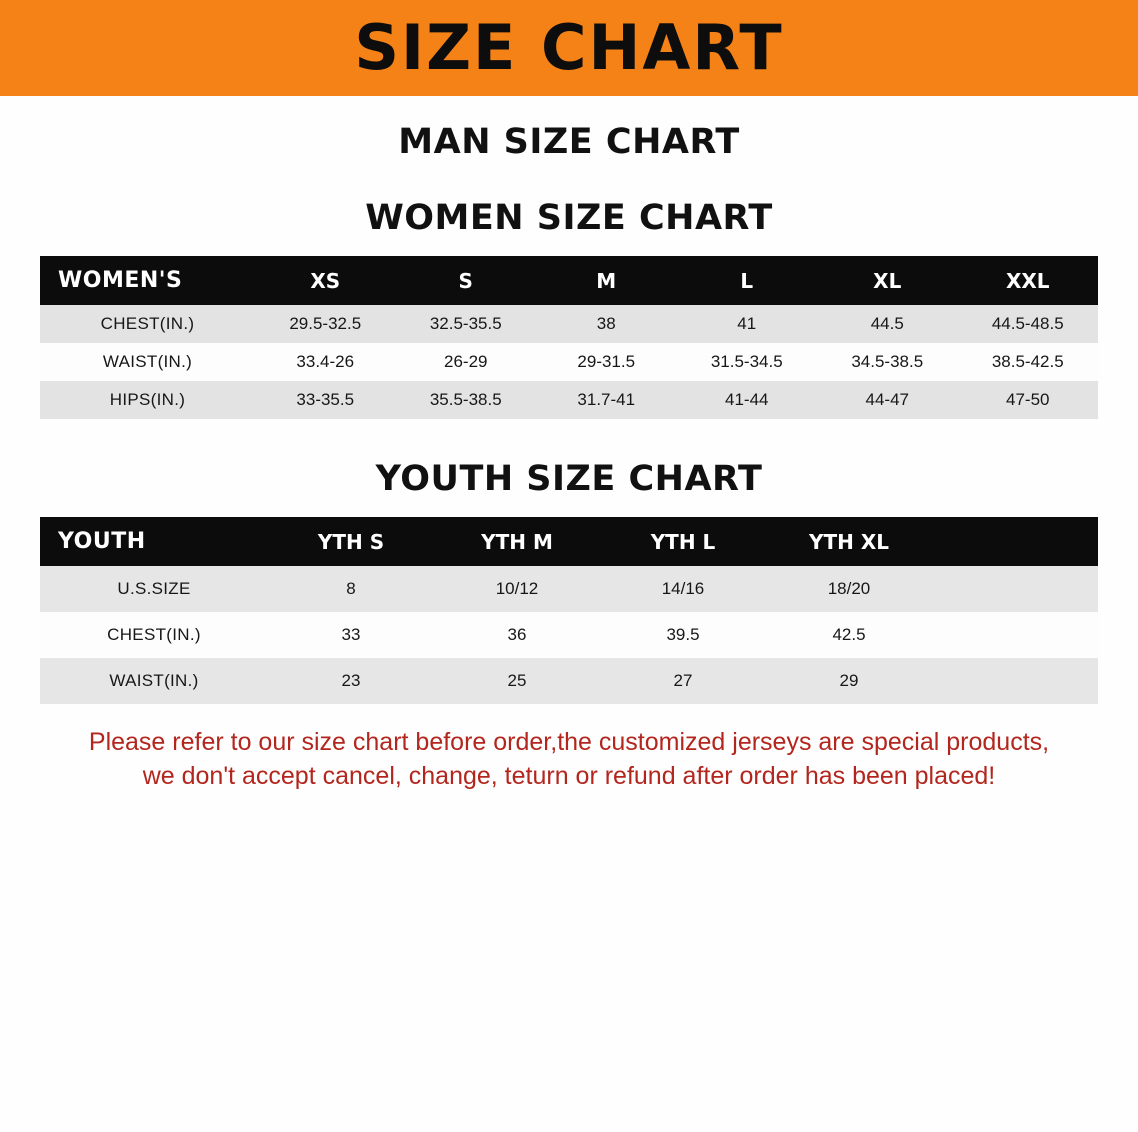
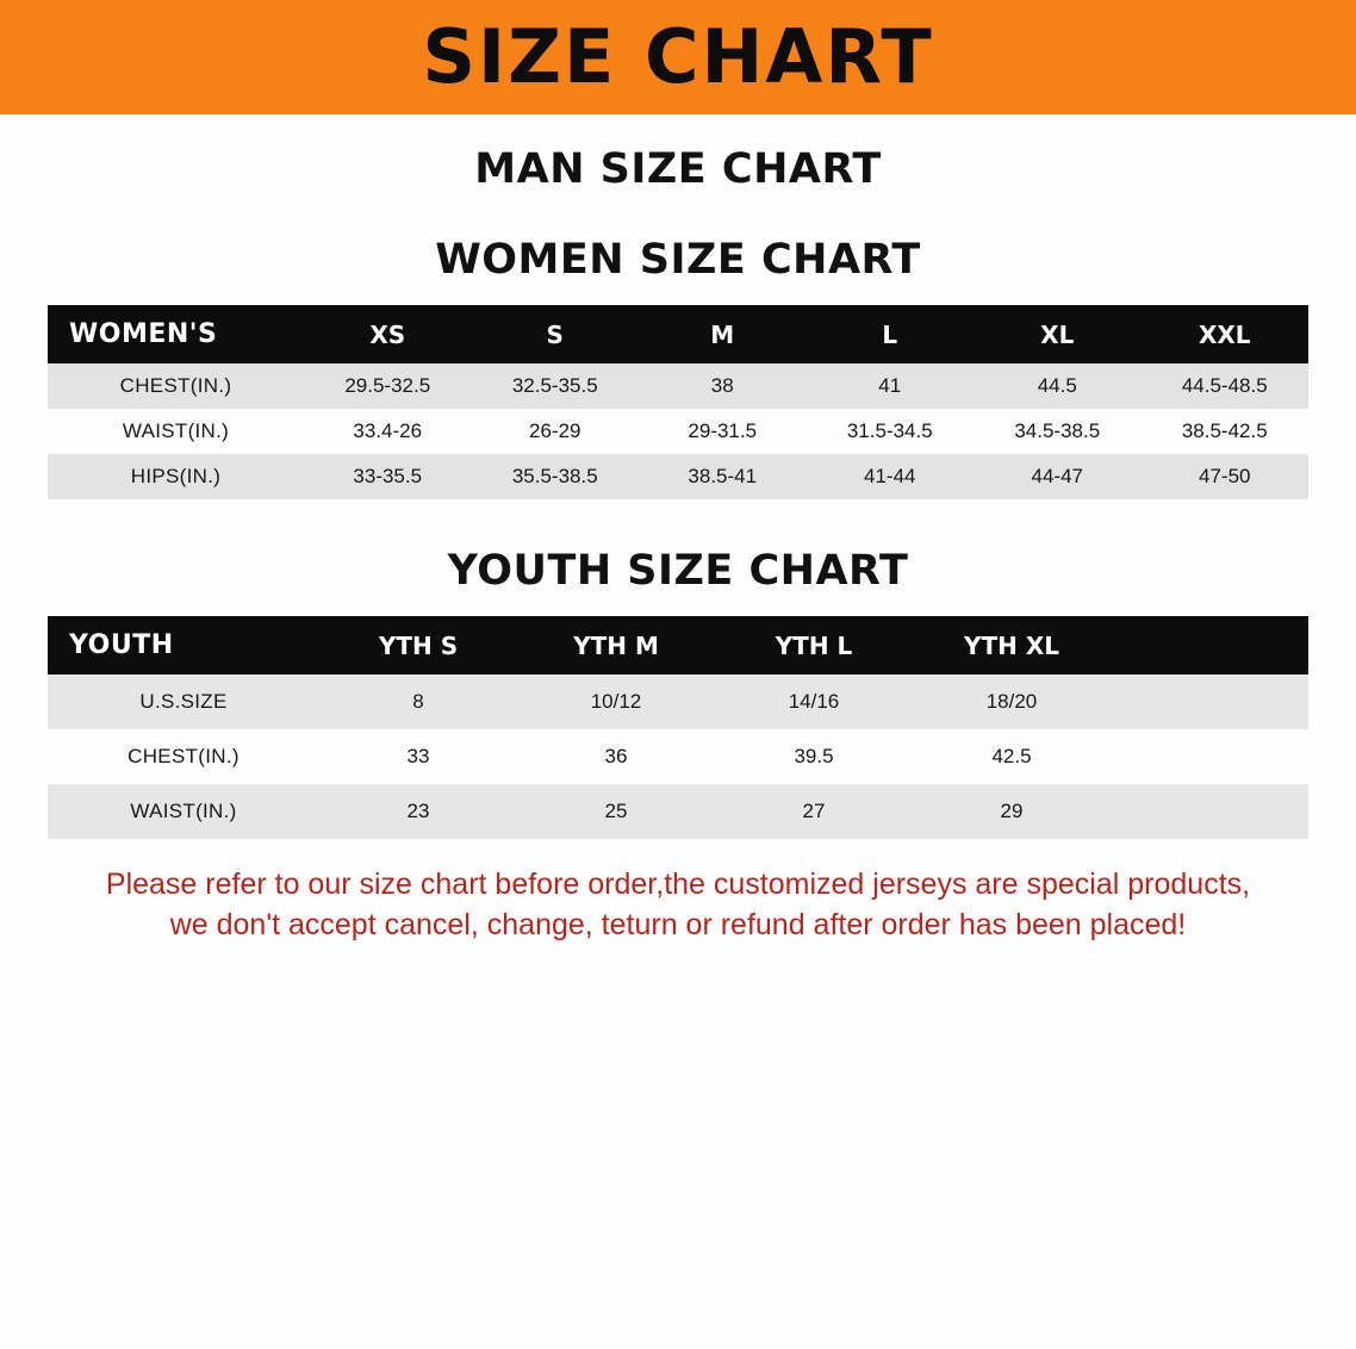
  SIZE CHART
  MAN SIZE CHART
  WOMEN SIZE CHART
  WOMEN'S	XS	S	M	L	XL	XXL
  CHEST(IN.)	29.5-32.5	32.5-35.5	38	41	44.5	44.5-48.5
  WAIST(IN.)	33.4-26	26-29	29-31.5	31.5-34.5	34.5-38.5	38.5-42.5
- HIPS(IN.)	33-35.5	35.5-38.5	31.7-41	41-44	44-47	47-50
+ HIPS(IN.)	33-35.5	35.5-38.5	38.5-41	41-44	44-47	47-50
  YOUTH SIZE CHART
  YOUTH	YTH S	YTH M	YTH L	YTH XL
  U.S.SIZE	8	10/12	14/16	18/20
  CHEST(IN.)	33	36	39.5	42.5
  WAIST(IN.)	23	25	27	29
  Please refer to our size chart before order,the customized jerseys are special products,
  we don't accept cancel, change, teturn or refund after order has been placed!
